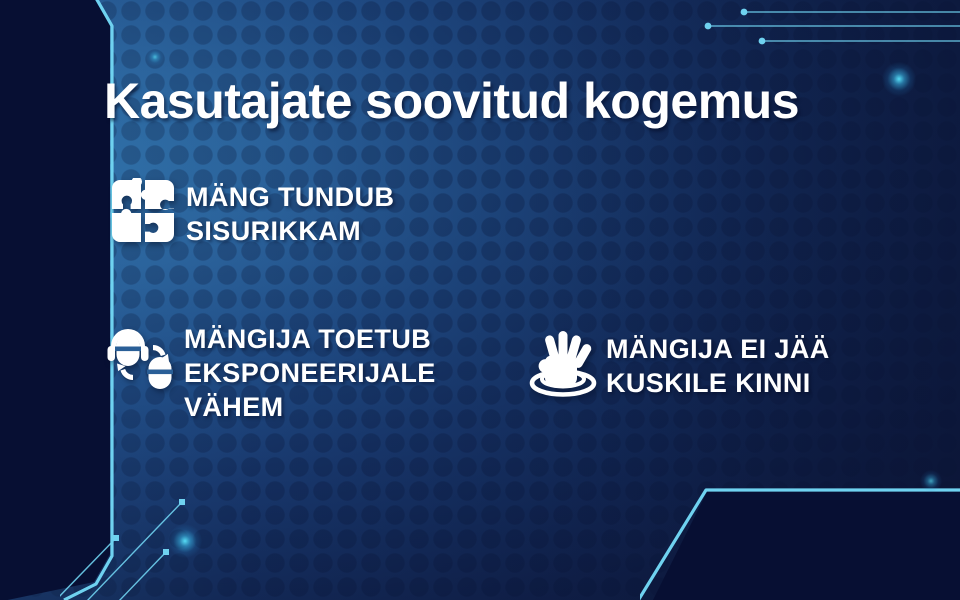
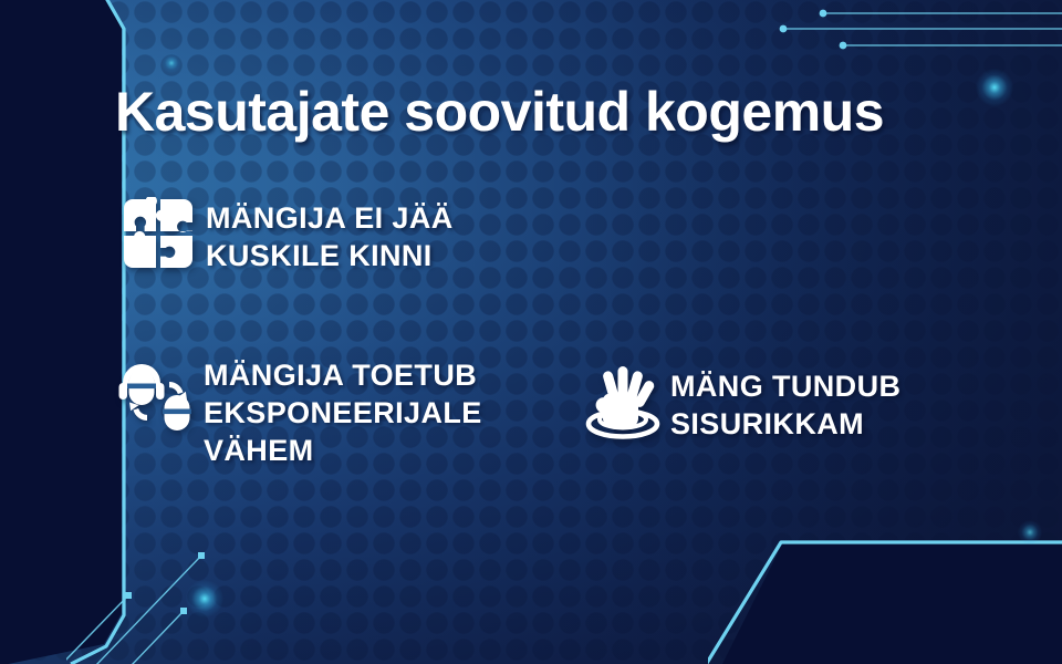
  Kasutajate soovitud kogemus
- MÄNG TUNDUB SISURIKKAM
+ MÄNGIJA EI JÄÄ KUSKILE KINNI
  MÄNGIJA TOETUB EKSPONEERIJALE VÄHEM
- MÄNGIJA EI JÄÄ KUSKILE KINNI
+ MÄNG TUNDUB SISURIKKAM
